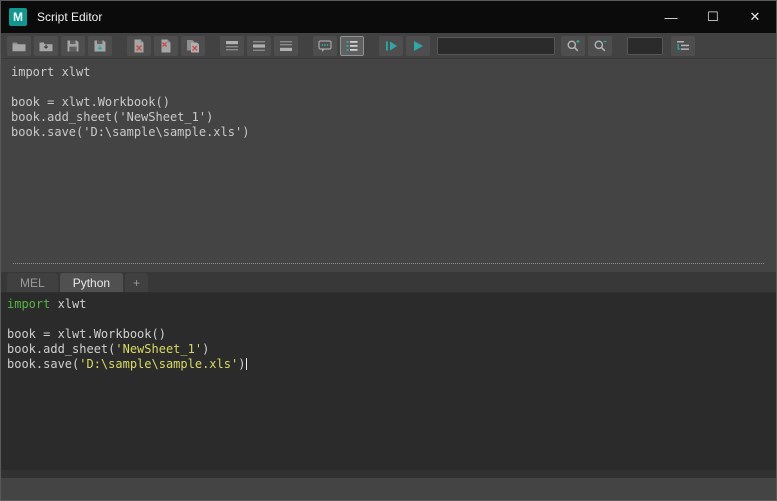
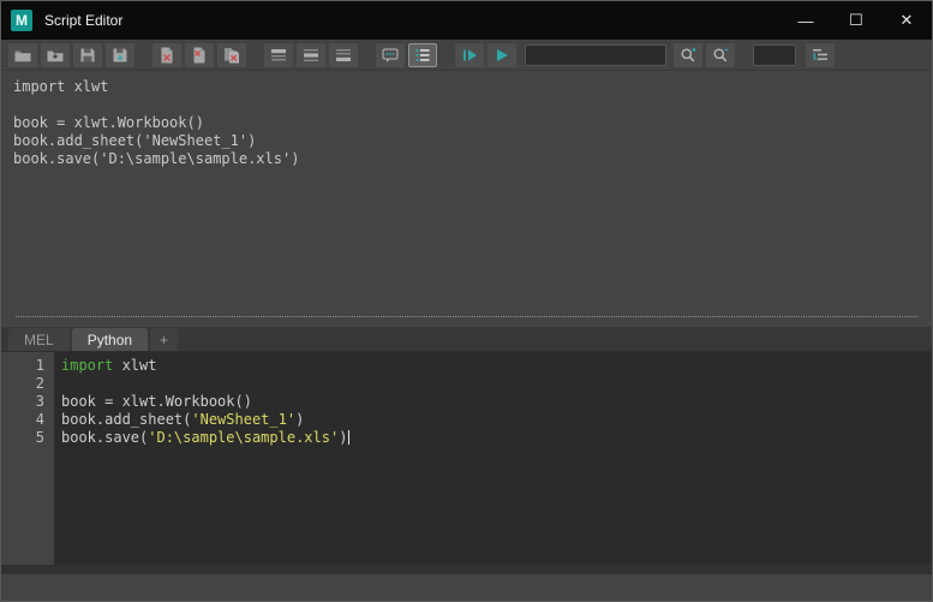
  M
  Script Editor
  —
  ☐
  ✕
  import xlwt
  book = xlwt.Workbook()
  book.add_sheet('NewSheet_1')
  book.save('D:\sample\sample.xls')
  MEL
  Python
  +
+ 1
+ 2
+ 3
+ 4
+ 5
  import xlwt
  book = xlwt.Workbook()
  book.add_sheet('NewSheet_1')
  book.save('D:\sample\sample.xls')
